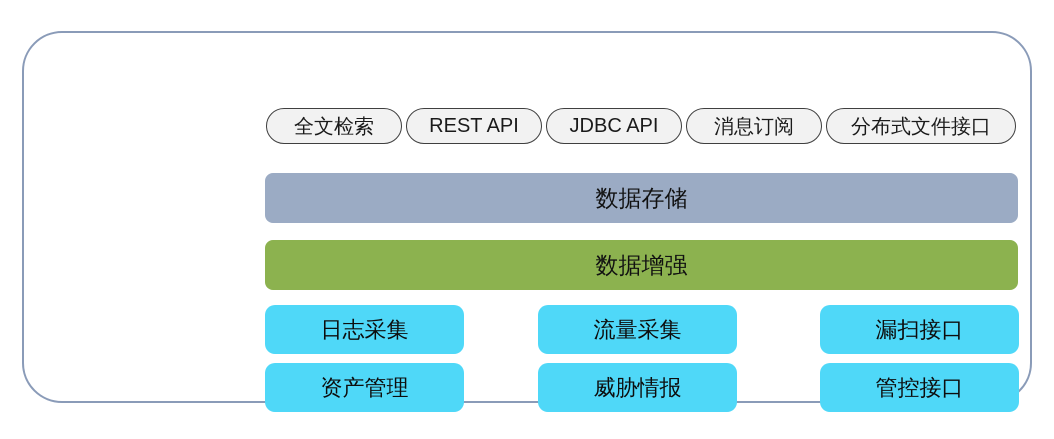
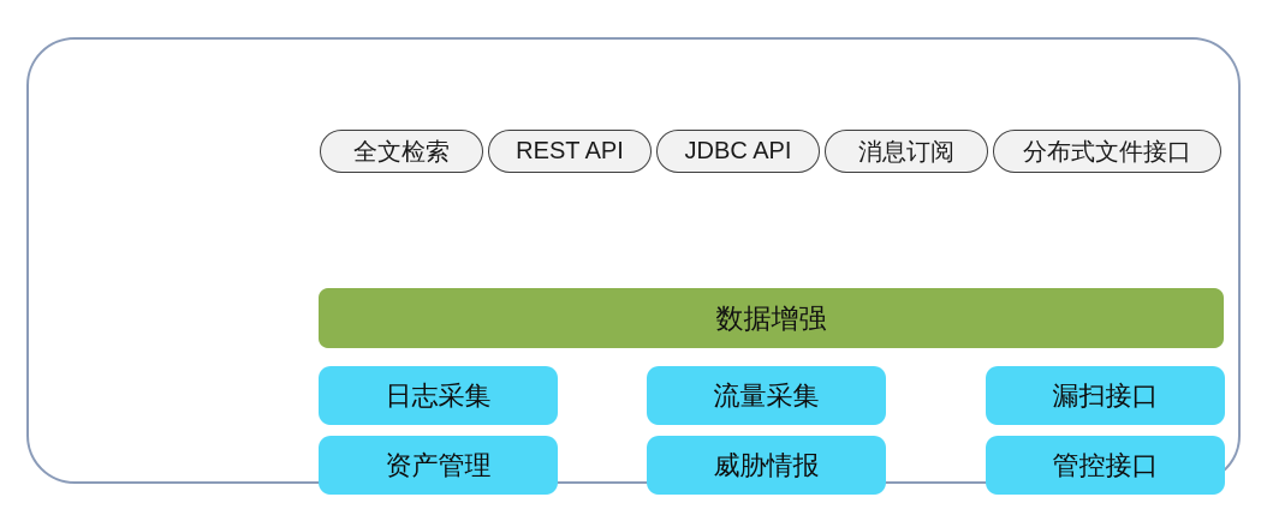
  全文检索
  REST API
  JDBC API
  消息订阅
  分布式文件接口
- 数据存储
  数据增强
  日志采集
  流量采集
  漏扫接口
  资产管理
  威胁情报
  管控接口
